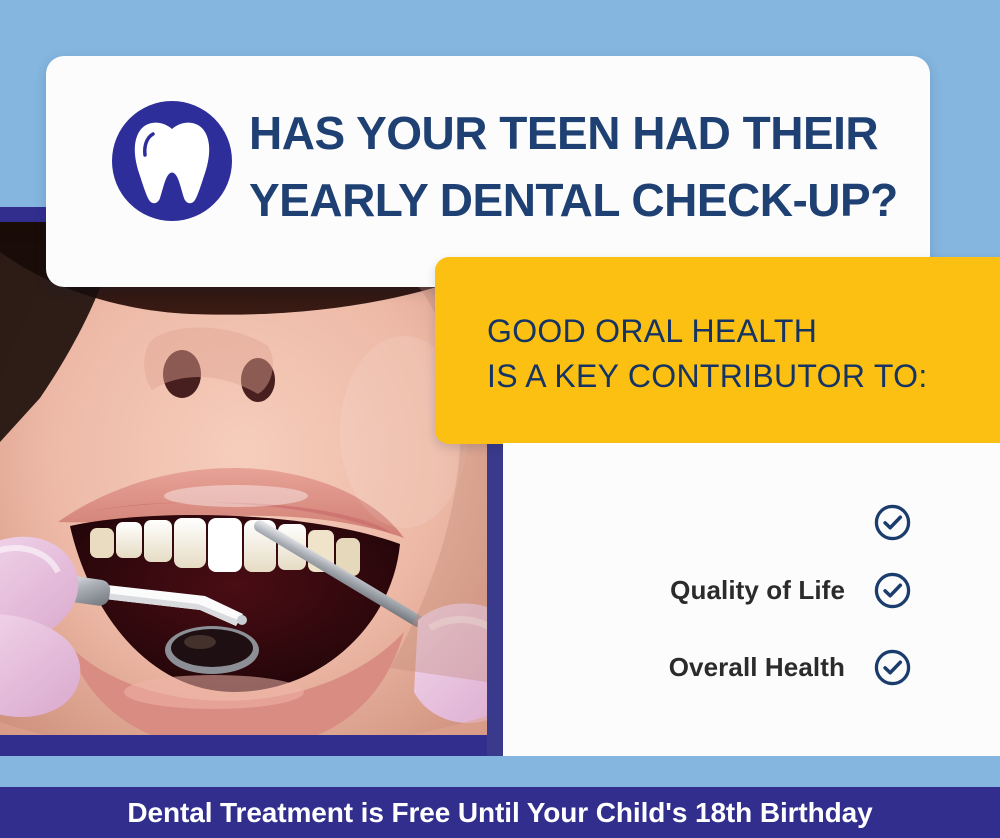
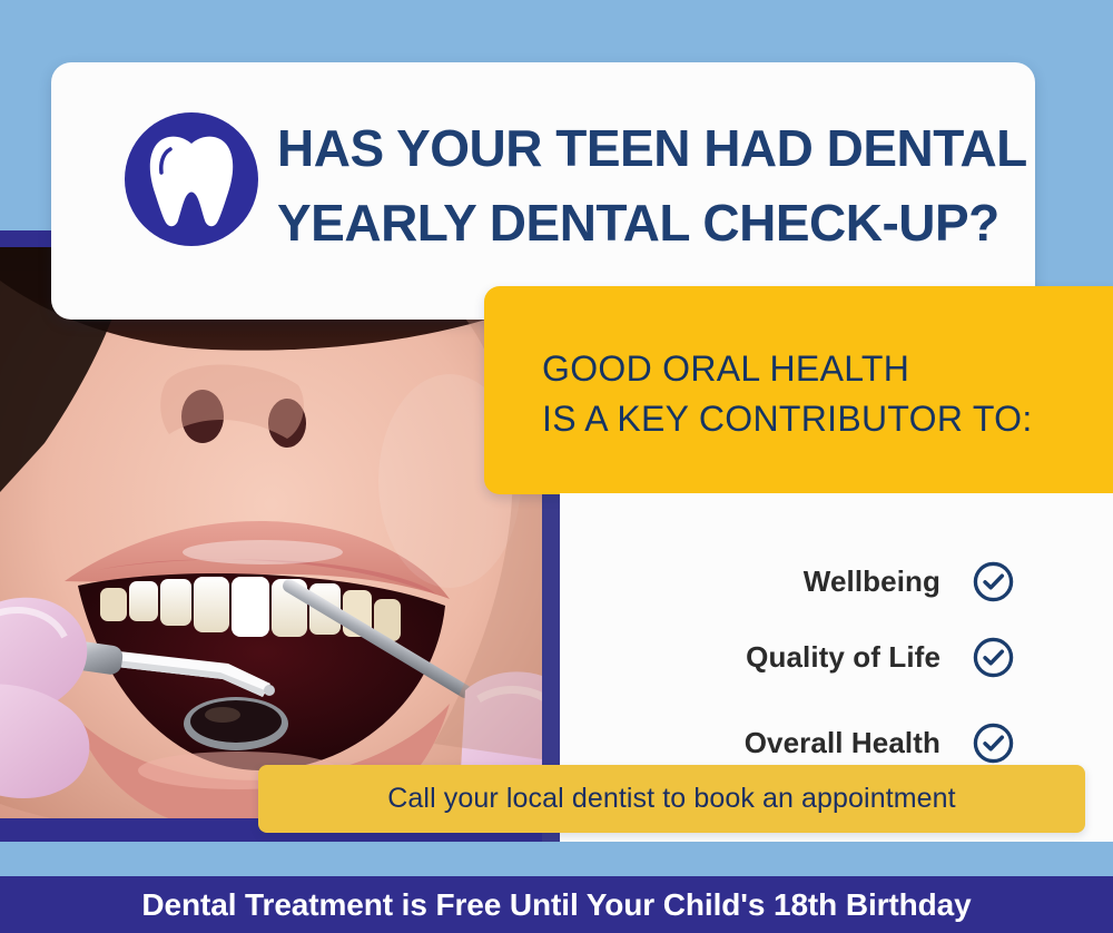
- HAS YOUR TEEN HAD THEIR
+ HAS YOUR TEEN HAD DENTAL
  YEARLY DENTAL CHECK-UP?
  GOOD ORAL HEALTH
  IS A KEY CONTRIBUTOR TO:
+ Wellbeing
  Quality of Life
  Overall Health
+ Call your local dentist to book an appointment
  Dental Treatment is Free Until Your Child's 18th Birthday
